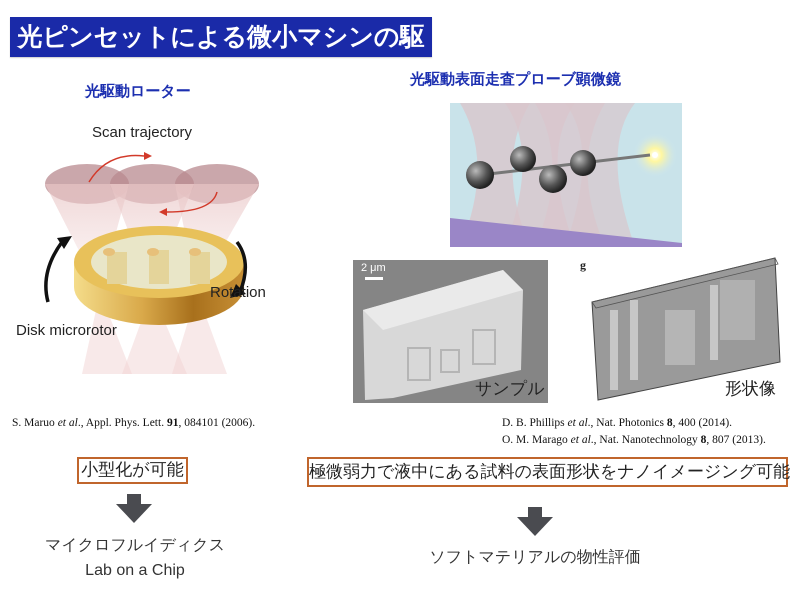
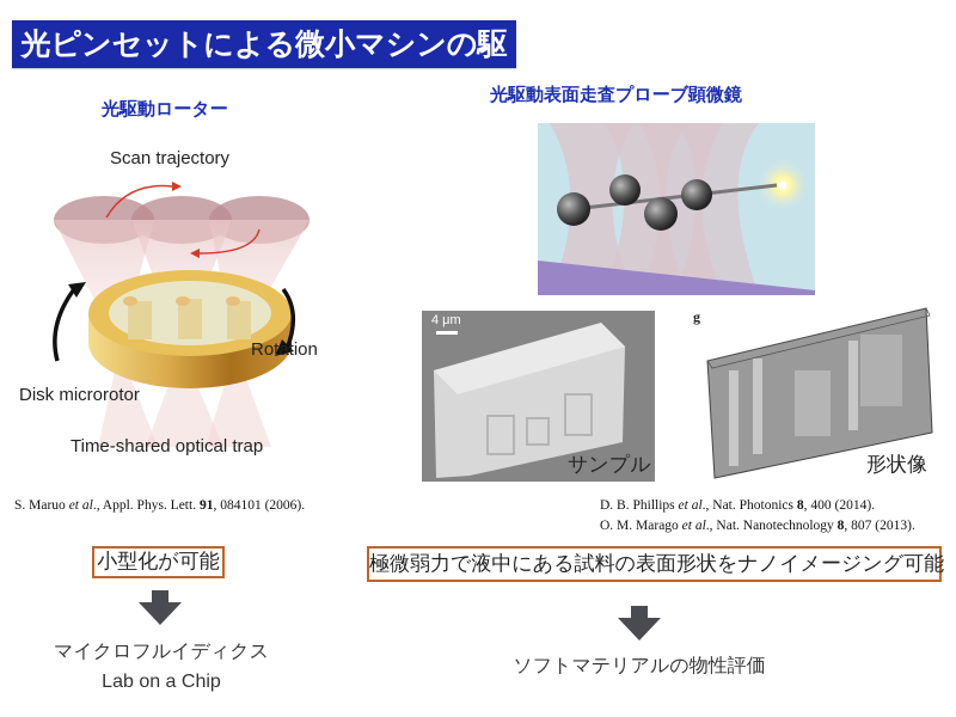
  光ピンセットによる微小マシンの駆
  光駆動ローター
  Scan trajectory
  Rotation
  Disk microrotor
+ Time-shared optical trap
  光駆動表面走査プローブ顕微鏡
- 2 μm
+ 4 μm
  サンプル
  g
  形状像
  S. Maruo et al., Appl. Phys. Lett. 91, 084101 (2006).
  D. B. Phillips et al., Nat. Photonics 8, 400 (2014).
  O. M. Marago et al., Nat. Nanotechnology 8, 807 (2013).
  小型化が可能
  極微弱力で液中にある試料の表面形状をナノイメージング可能
  マイクロフルイディクス
  Lab on a Chip
  ソフトマテリアルの物性評価
